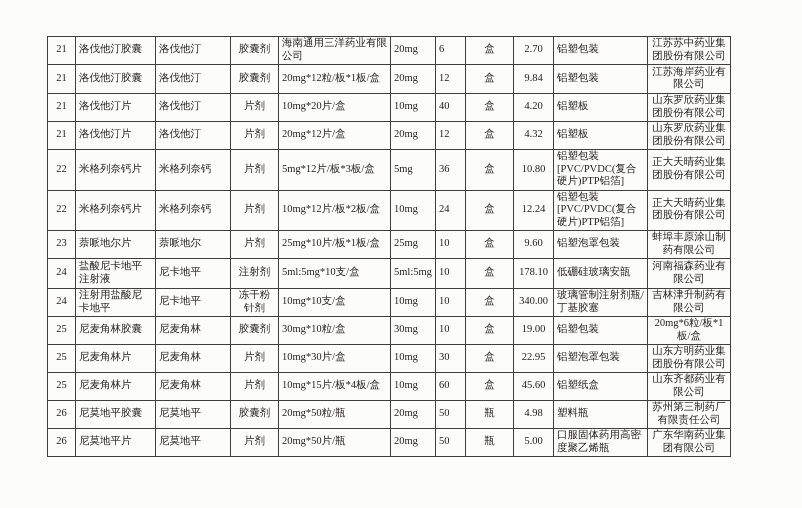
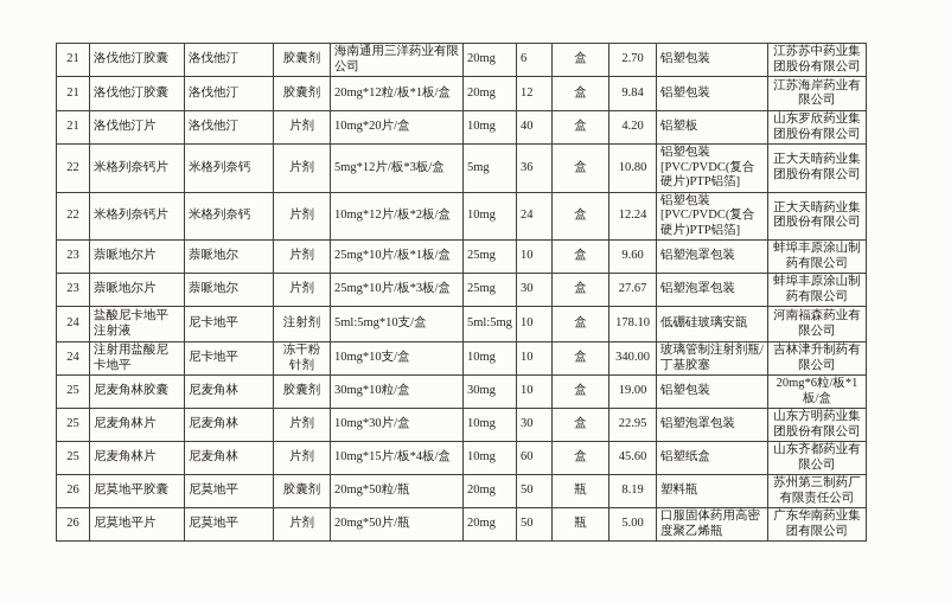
  21	洛伐他汀胶囊	洛伐他汀	胶囊剂	海南通用三洋药业有限公司	20mg	6	盒	2.70	铝塑包装	江苏苏中药业集团股份有限公司
  21	洛伐他汀胶囊	洛伐他汀	胶囊剂	20mg*12粒/板*1板/盒	20mg	12	盒	9.84	铝塑包装	江苏海岸药业有限公司
  21	洛伐他汀片	洛伐他汀	片剂	10mg*20片/盒	10mg	40	盒	4.20	铝塑板	山东罗欣药业集团股份有限公司
- 21	洛伐他汀片	洛伐他汀	片剂	20mg*12片/盒	20mg	12	盒	4.32	铝塑板	山东罗欣药业集团股份有限公司
  22	米格列奈钙片	米格列奈钙	片剂	5mg*12片/板*3板/盒	5mg	36	盒	10.80	铝塑包装[PVC/PVDC(复合硬片)PTP铝箔]	正大天晴药业集团股份有限公司
  22	米格列奈钙片	米格列奈钙	片剂	10mg*12片/板*2板/盒	10mg	24	盒	12.24	铝塑包装[PVC/PVDC(复合硬片)PTP铝箔]	正大天晴药业集团股份有限公司
  23	萘哌地尔片	萘哌地尔	片剂	25mg*10片/板*1板/盒	25mg	10	盒	9.60	铝塑泡罩包装	蚌埠丰原涂山制药有限公司
+ 23	萘哌地尔片	萘哌地尔	片剂	25mg*10片/板*3板/盒	25mg	30	盒	27.67	铝塑泡罩包装	蚌埠丰原涂山制药有限公司
  24	盐酸尼卡地平注射液	尼卡地平	注射剂	5ml:5mg*10支/盒	5ml:5mg	10	盒	178.10	低硼硅玻璃安瓿	河南福森药业有限公司
  24	注射用盐酸尼卡地平	尼卡地平	冻干粉针剂	10mg*10支/盒	10mg	10	盒	340.00	玻璃管制注射剂瓶/丁基胶塞	吉林津升制药有限公司
  25	尼麦角林胶囊	尼麦角林	胶囊剂	30mg*10粒/盒	30mg	10	盒	19.00	铝塑包装	20mg*6粒/板*1板/盒
  25	尼麦角林片	尼麦角林	片剂	10mg*30片/盒	10mg	30	盒	22.95	铝塑泡罩包装	山东方明药业集团股份有限公司
  25	尼麦角林片	尼麦角林	片剂	10mg*15片/板*4板/盒	10mg	60	盒	45.60	铝塑纸盒	山东齐都药业有限公司
- 26	尼莫地平胶囊	尼莫地平	胶囊剂	20mg*50粒/瓶	20mg	50	瓶	4.98	塑料瓶	苏州第三制药厂有限责任公司
+ 26	尼莫地平胶囊	尼莫地平	胶囊剂	20mg*50粒/瓶	20mg	50	瓶	8.19	塑料瓶	苏州第三制药厂有限责任公司
  26	尼莫地平片	尼莫地平	片剂	20mg*50片/瓶	20mg	50	瓶	5.00	口服固体药用高密度聚乙烯瓶	广东华南药业集团有限公司
